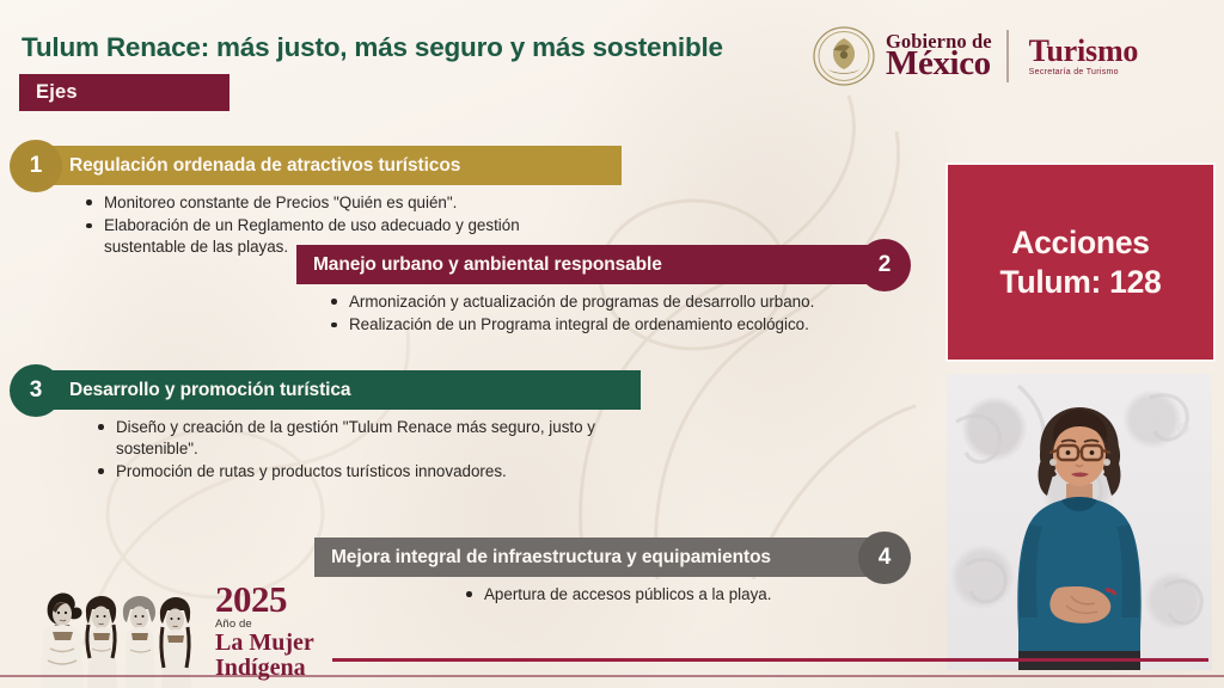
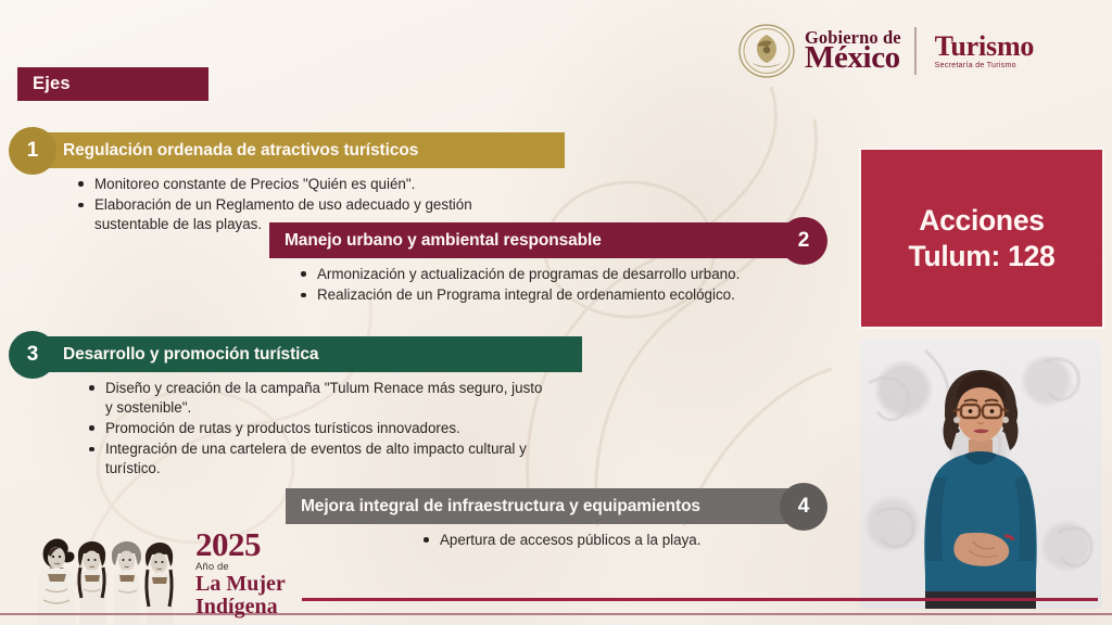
- Tulum Renace: más justo, más seguro y más sostenible
  Ejes
  Gobierno de
  México
  Turismo
  Regulación ordenada de atractivos turísticos
  1
  Monitoreo constante de Precios "Quién es quién".
  Elaboración de un Reglamento de uso adecuado y gestión sustentable de las playas.
  Manejo urbano y ambiental responsable
  2
  Armonización y actualización de programas de desarrollo urbano.
  Realización de un Programa integral de ordenamiento ecológico.
  Desarrollo y promoción turística
  3
- Diseño y creación de la gestión "Tulum Renace más seguro, justo y sostenible".
+ Diseño y creación de la campaña "Tulum Renace más seguro, justo y sostenible".
  Promoción de rutas y productos turísticos innovadores.
+ Integración de una cartelera de eventos de alto impacto cultural y turístico.
  Mejora integral de infraestructura y equipamientos
  4
  Apertura de accesos públicos a la playa.
  Acciones
  Tulum: 128
  2025
  Año de
  La Mujer
  Indígena
